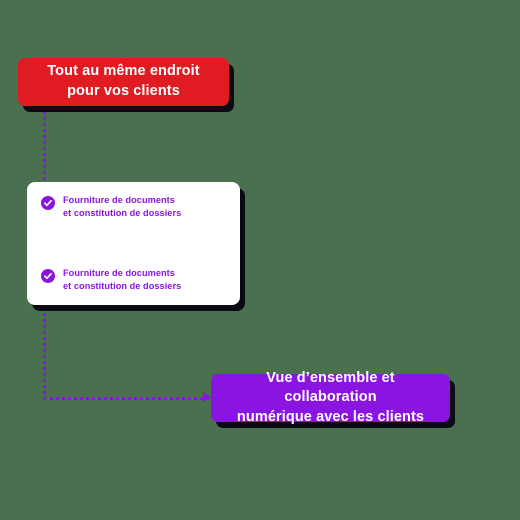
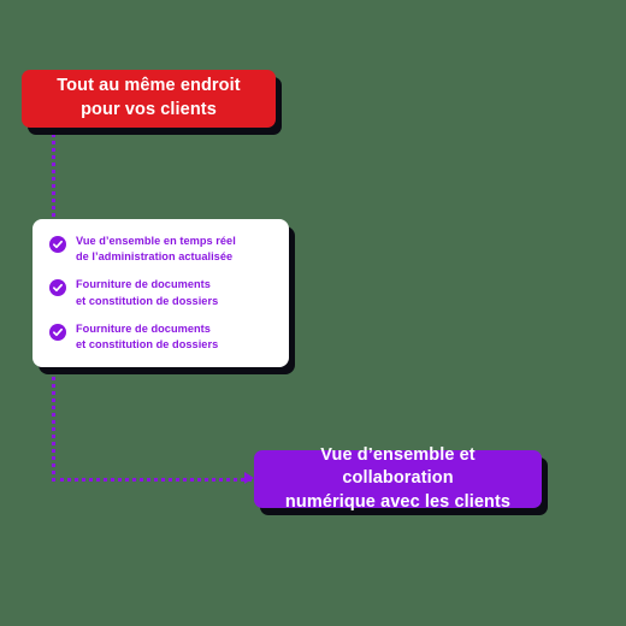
  Tout au même endroit
  pour vos clients
+ Vue d’ensemble en temps réel
+ de l’administration actualisée
  Fourniture de documents
  et constitution de dossiers
  Fourniture de documents
  et constitution de dossiers
  Vue d’ensemble et collaboration
  numérique avec les clients
